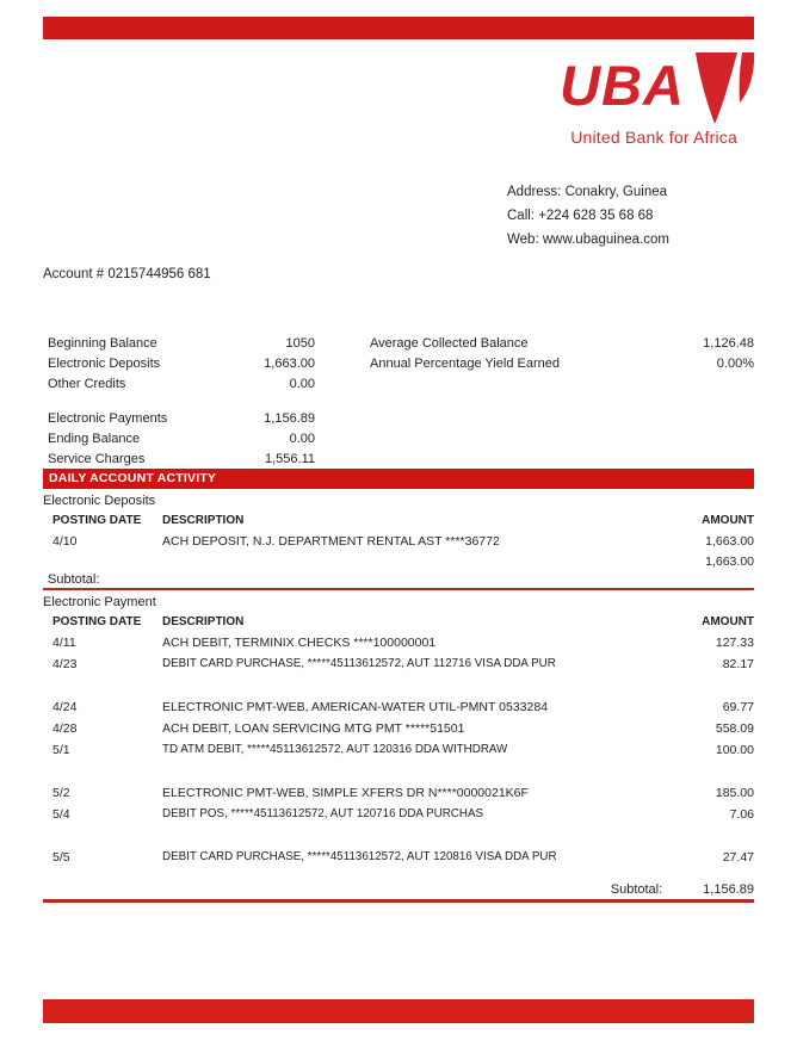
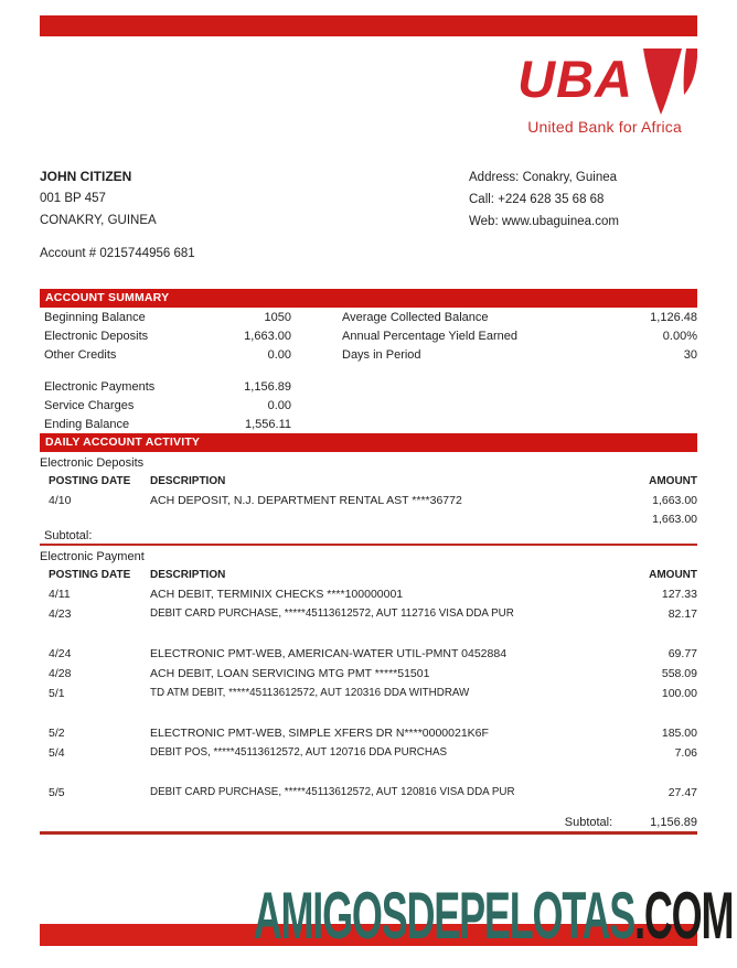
  UBA
  United Bank for Africa
+ JOHN CITIZEN
+ 001 BP 457
+ CONAKRY, GUINEA
  Address: Conakry, Guinea
  Call: +224 628 35 68 68
  Web: www.ubaguinea.com
  Account # 0215744956 681
+ ACCOUNT SUMMARY
  Beginning Balance
  1050
  Electronic Deposits
  1,663.00
  Other Credits
  0.00
  Electronic Payments
  1,156.89
- Ending Balance
+ Service Charges
  0.00
- Service Charges
+ Ending Balance
  1,556.11
  Average Collected Balance
  1,126.48
  Annual Percentage Yield Earned
  0.00%
+ Days in Period
+ 30
  DAILY ACCOUNT ACTIVITY
  Electronic Deposits
  POSTING DATE
  DESCRIPTION
  AMOUNT
  4/10
  ACH DEPOSIT, N.J. DEPARTMENT RENTAL AST ****36772
  1,663.00
  1,663.00
  Subtotal:
  Electronic Payment
  POSTING DATE
  DESCRIPTION
  AMOUNT
  4/11
  ACH DEBIT, TERMINIX CHECKS ****100000001
  127.33
  4/23
  DEBIT CARD PURCHASE, *****45113612572, AUT 112716 VISA DDA PUR
  82.17
  4/24
- ELECTRONIC PMT-WEB, AMERICAN-WATER UTIL-PMNT 0533284
+ ELECTRONIC PMT-WEB, AMERICAN-WATER UTIL-PMNT 0452884
  69.77
  4/28
  ACH DEBIT, LOAN SERVICING MTG PMT *****51501
  558.09
  5/1
  TD ATM DEBIT, *****45113612572, AUT 120316 DDA WITHDRAW
  100.00
  5/2
  ELECTRONIC PMT-WEB, SIMPLE XFERS DR N****0000021K6F
  185.00
  5/4
  DEBIT POS, *****45113612572, AUT 120716 DDA PURCHAS
  7.06
  5/5
  DEBIT CARD PURCHASE, *****45113612572, AUT 120816 VISA DDA PUR
  27.47
  Subtotal:
  1,156.89
+ AMIGOSDEPELOTAS.COM
